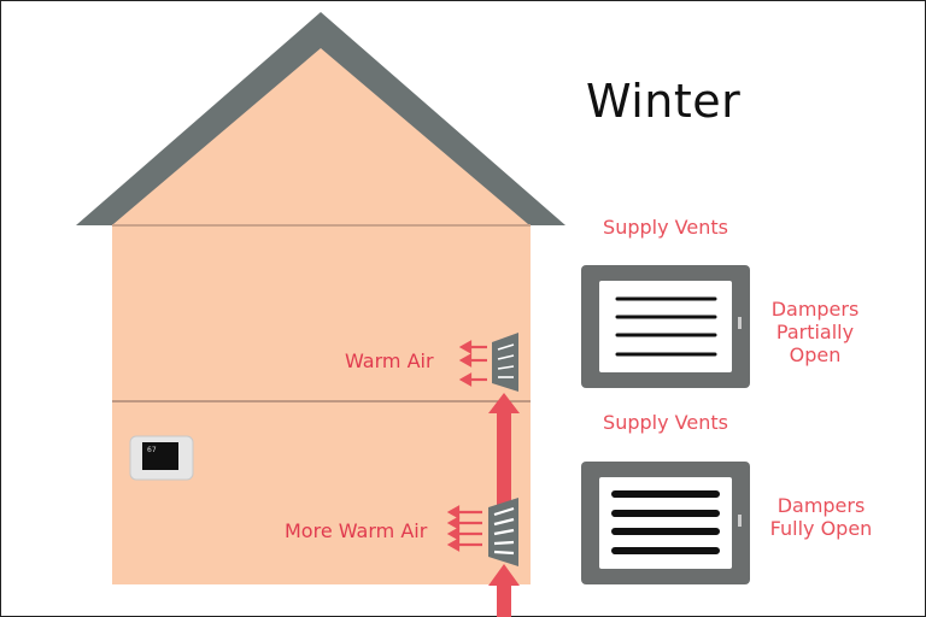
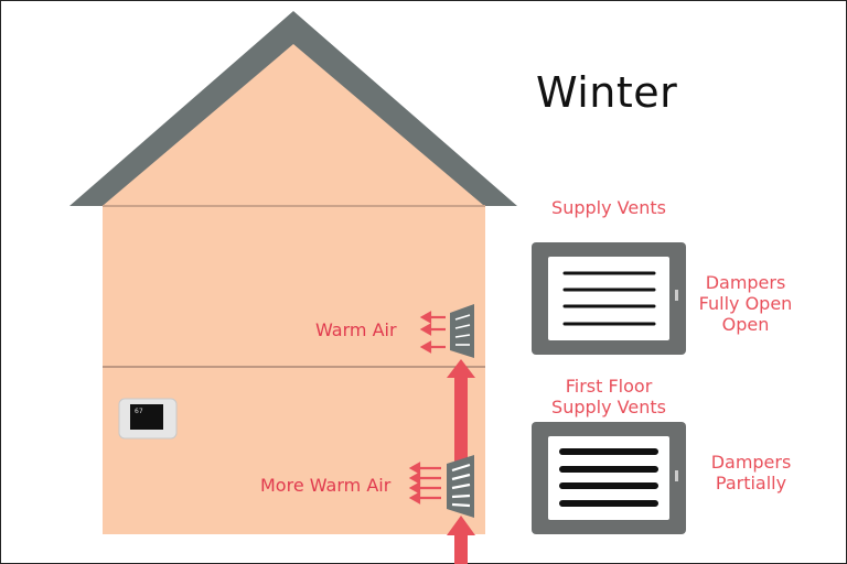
  Winter
  Warm Air
  More Warm Air
  Supply Vents
  Dampers
- Partially
+ Fully Open
  Open
+ First Floor
  Supply Vents
  Dampers
- Fully Open
+ Partially
